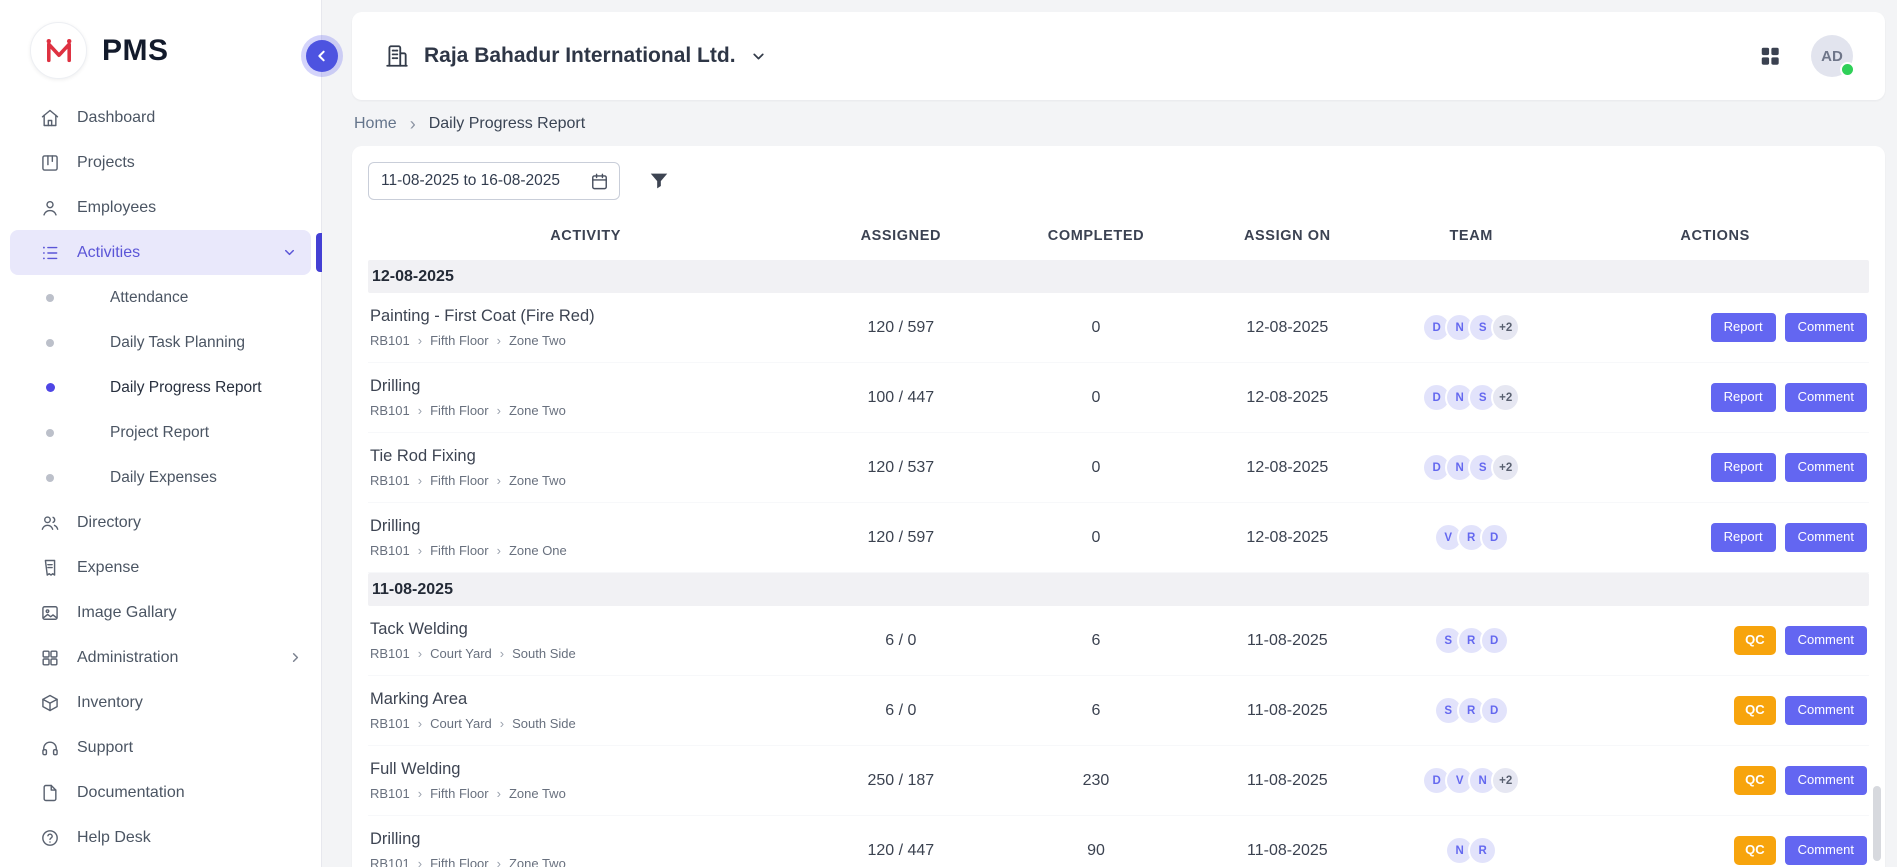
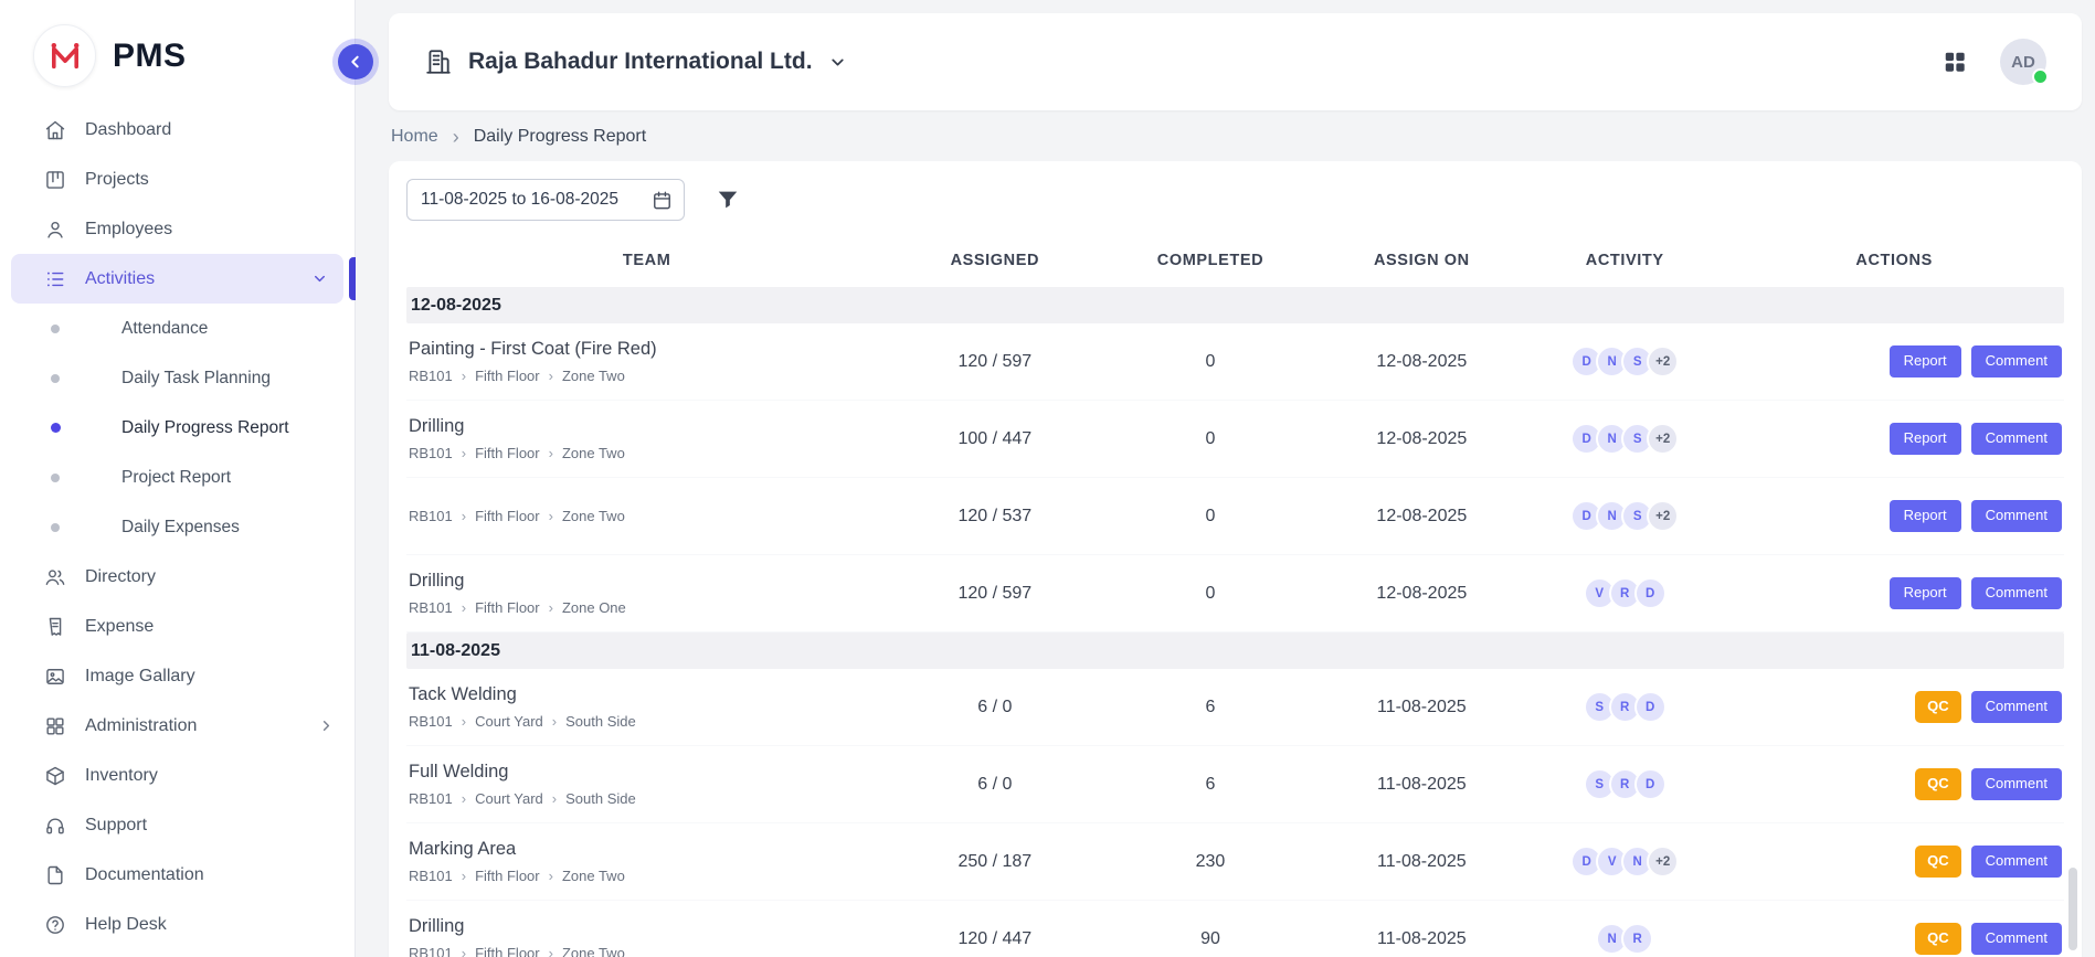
  PMS
  Dashboard
  Projects
  Employees
  Activities
  Attendance
  Daily Task Planning
  Daily Progress Report
  Project Report
  Daily Expenses
  Directory
  Expense
  Image Gallary
  Administration
  Inventory
  Support
  Documentation
  Help Desk
  Raja Bahadur International Ltd.
  AD
  Home
  ›
  Daily Progress Report
  11-08-2025 to 16-08-2025
- ACTIVITY
+ TEAM
  ASSIGNED
  COMPLETED
  ASSIGN ON
- TEAM
+ ACTIVITY
  ACTIONS
  12-08-2025
  Painting - First Coat (Fire Red)
  RB101
  ›
  Fifth Floor
  ›
  Zone Two
  120 / 597
  0
  12-08-2025
  D
  N
  S
  +2
  Report
  Comment
  Drilling
  RB101
  ›
  Fifth Floor
  ›
  Zone Two
  100 / 447
  0
  12-08-2025
  D
  N
  S
  +2
  Report
  Comment
- Tie Rod Fixing
  RB101
  ›
  Fifth Floor
  ›
  Zone Two
  120 / 537
  0
  12-08-2025
  D
  N
  S
  +2
  Report
  Comment
  Drilling
  RB101
  ›
  Fifth Floor
  ›
  Zone One
  120 / 597
  0
  12-08-2025
  V
  R
  D
  Report
  Comment
  11-08-2025
  Tack Welding
  RB101
  ›
  Court Yard
  ›
  South Side
  6 / 0
  6
  11-08-2025
  S
  R
  D
  QC
  Comment
- Marking Area
+ Full Welding
  RB101
  ›
  Court Yard
  ›
  South Side
  6 / 0
  6
  11-08-2025
  S
  R
  D
  QC
  Comment
- Full Welding
+ Marking Area
  RB101
  ›
  Fifth Floor
  ›
  Zone Two
  250 / 187
  230
  11-08-2025
  D
  V
  N
  +2
  QC
  Comment
  Drilling
  RB101
  ›
  Fifth Floor
  ›
  Zone Two
  120 / 447
  90
  11-08-2025
  N
  R
  QC
  Comment
